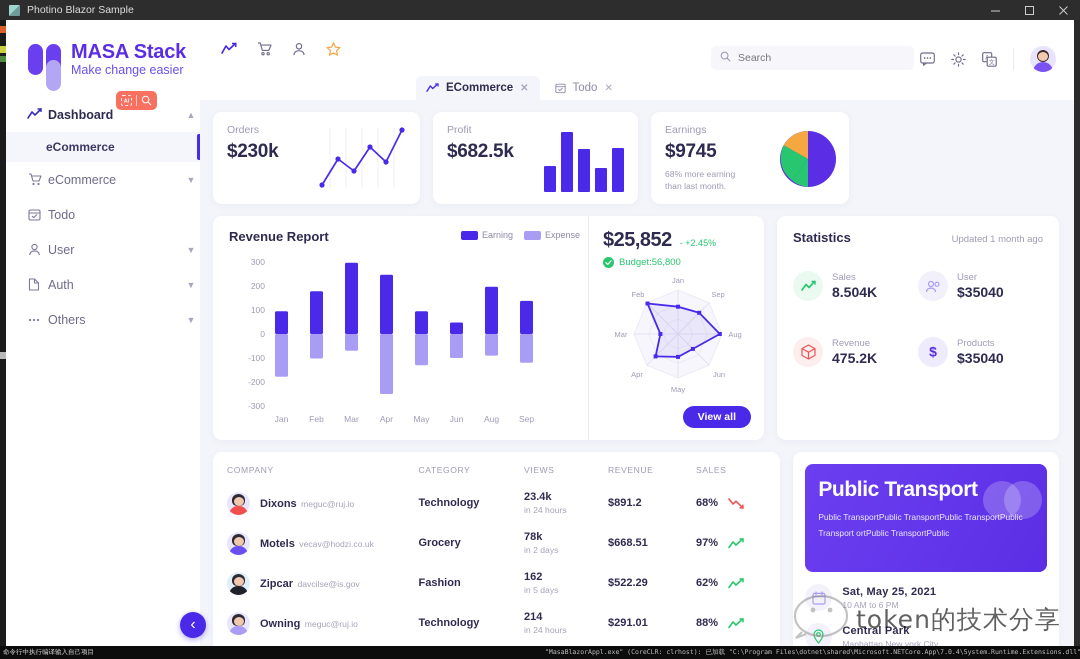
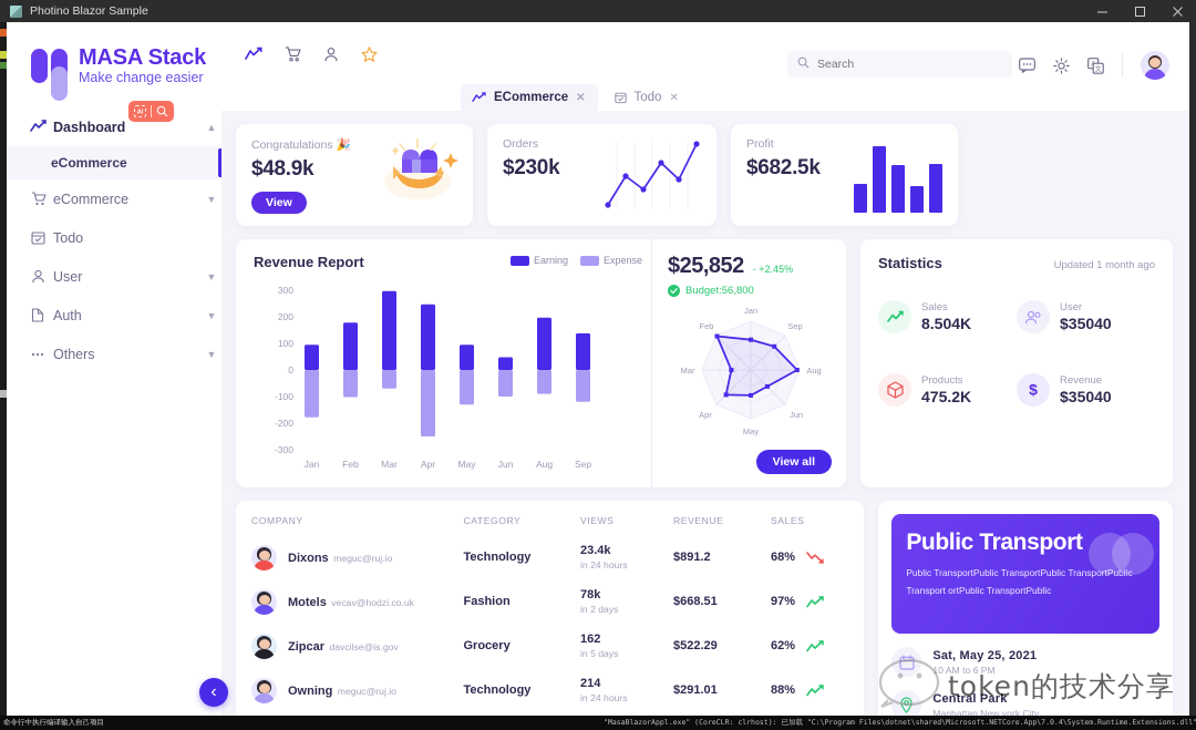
  Photino Blazor Sample
  MASA Stack
  Make change easier
  Dashboard
  ▲
  eCommerce
  eCommerce
  ▼
  Todo
  User
  ▼
  Auth
  ▼
  Others
  ▼
  Search
  ECommerce
  ✕
  Todo
  ✕
+ Congratulations 🎉
+ $48.9k
+ View
  Orders
  $230k
  Profit
  $682.5k
- Earnings
- $9745
- 68% more earning
- than last month.
  Revenue Report
  Earning
  Expense
  300
  200
  100
  0
  -100
  -200
  -300
  Jan
  Feb
  Mar
  Apr
  May
  Jun
  Aug
  Sep
  $25,852
  - +2.45%
  Budget:56,800
  Jan
  Sep
  Aug
  Jun
  May
  Apr
  Mar
  Feb
  View all
  Statistics
  Updated 1 month ago
  Sales
  8.504K
  User
  $35040
- Revenue
+ Products
  475.2K
  $
- Products
+ Revenue
  $35040
  COMPANY
  CATEGORY
  VIEWS
  REVENUE
  SALES
  Dixons meguc@ruj.io
  Technology
  23.4k
  in 24 hours
  $891.2
  68%
  Motels vecav@hodzi.co.uk
- Grocery
+ Fashion
  78k
  in 2 days
  $668.51
  97%
  Zipcar davcilse@is.gov
- Fashion
+ Grocery
  162
  in 5 days
  $522.29
  62%
  Owning meguc@ruj.io
  Technology
  214
  in 24 hours
  $291.01
  88%
  Public Transport
  Public TransportPublic TransportPublic TransportPublic Transport ortPublic TransportPublic
  Sat, May 25, 2021
  10 AM to 6 PM
  Central Park
  Manhattan,New york City
  ‹
  token的技术分享
  命令行中执行编译输入自己项目
  "MasaBlazorAppl.exe" (CoreCLR: clrhost): 已加载 "C:\Program Files\dotnet\shared\Microsoft.NETCore.App\7.0.4\System.Runtime.Extensions.dll"
